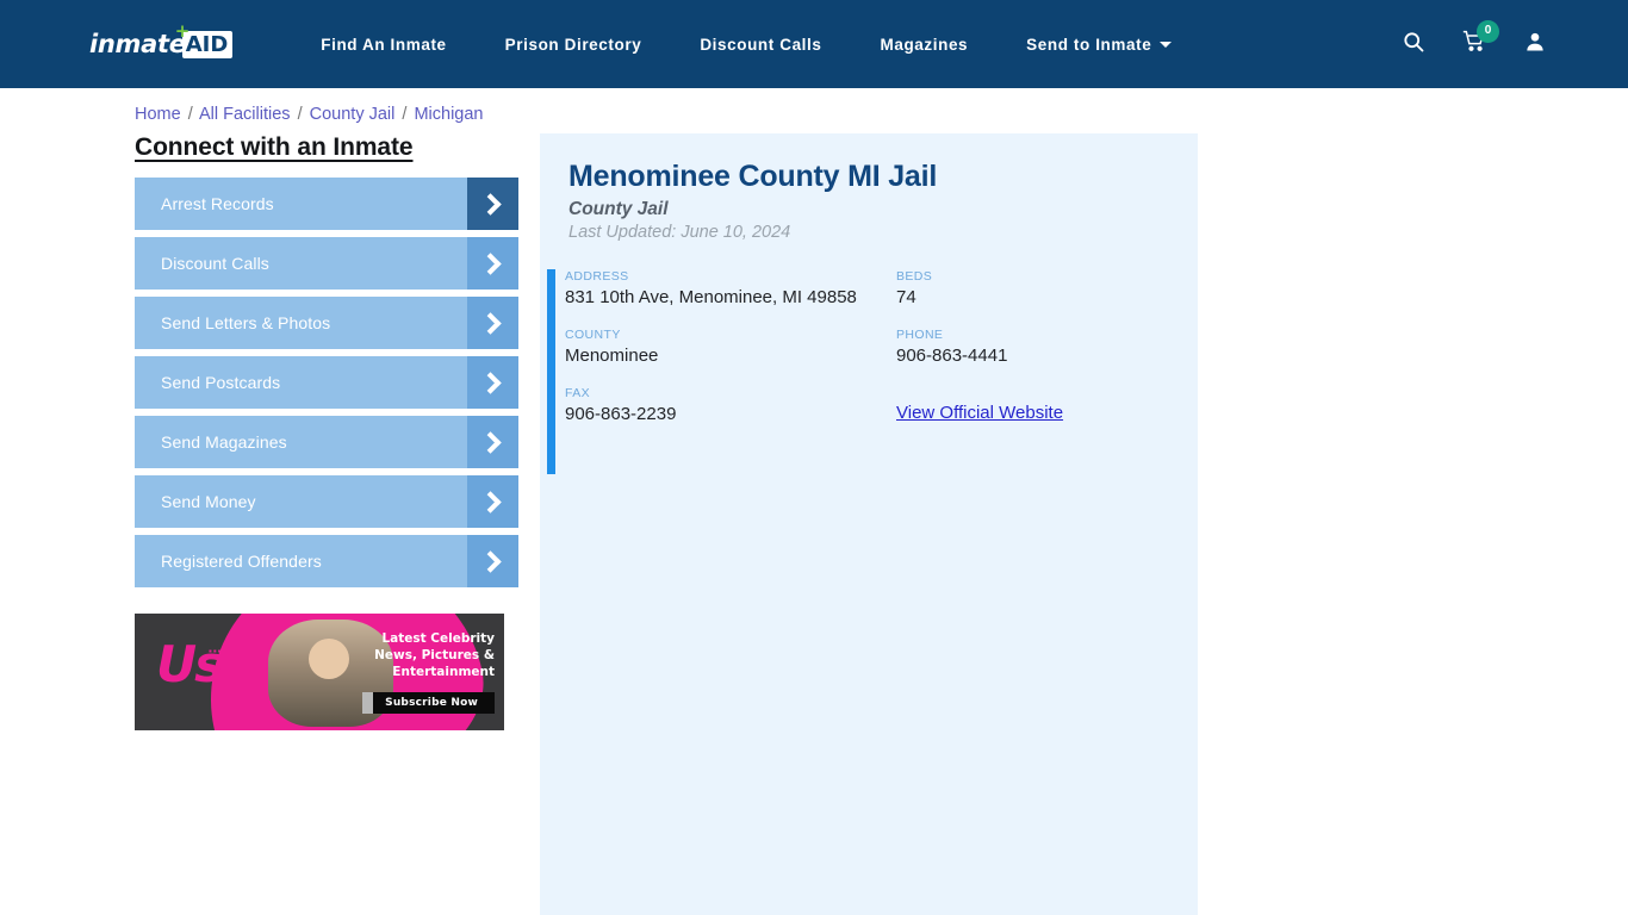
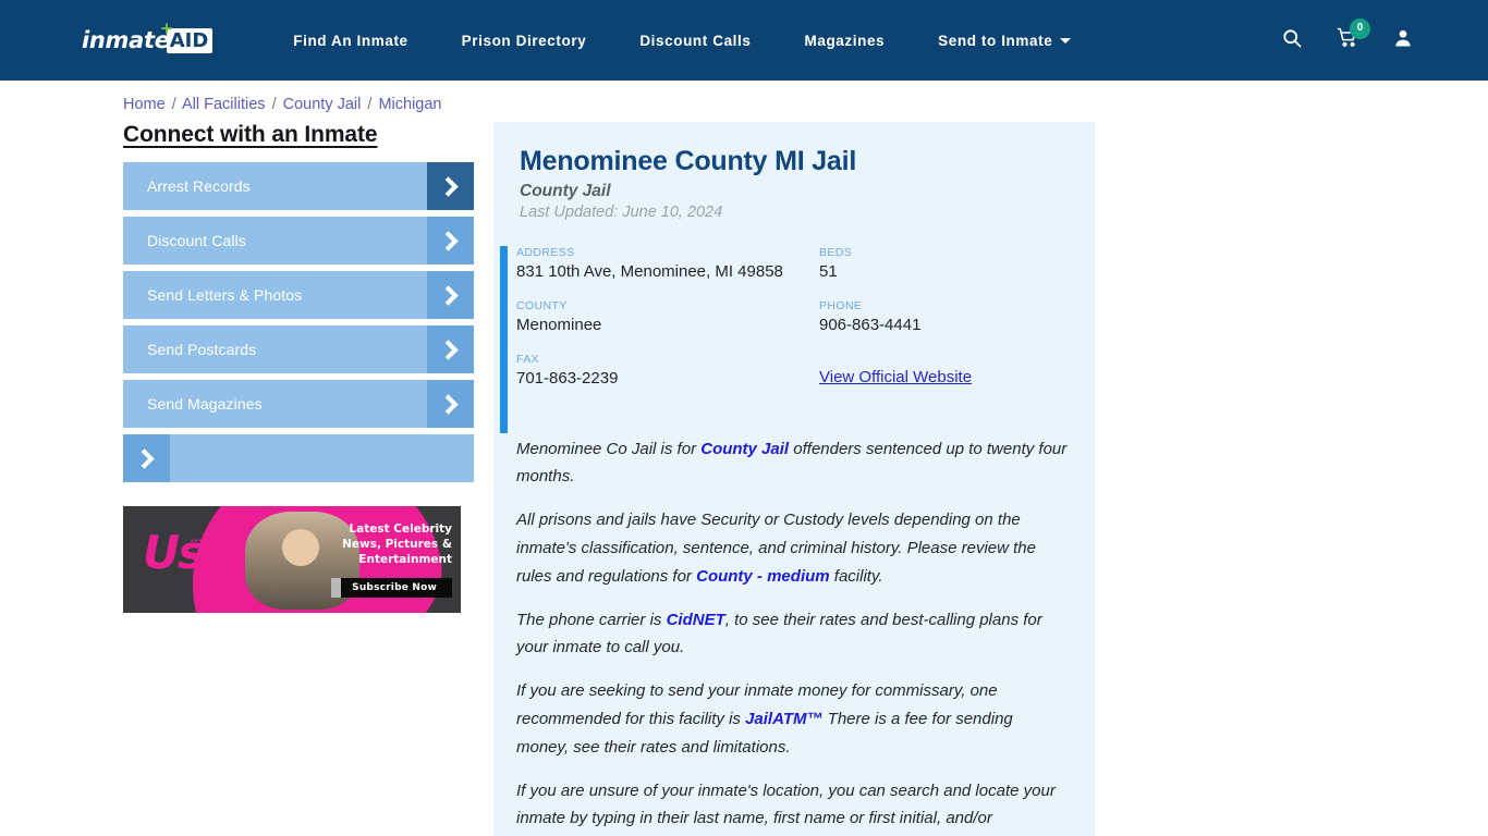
  inmate
  +
  AID
  Find An Inmate
  Prison Directory
  Discount Calls
  Magazines
  Send to Inmate
  0
  Home / All Facilities / County Jail / Michigan
  Connect with an Inmate
  Arrest Records
  Discount Calls
  Send Letters & Photos
  Send Postcards
  Send Magazines
- Send Money
- Registered Offenders
  Us
  ▪▪▪▪
  Latest Celebrity News, Pictures & Entertainment
  Subscribe Now
  Menominee County MI Jail
  County Jail
  Last Updated: June 10, 2024
  ADDRESS
  831 10th Ave, Menominee, MI 49858
  BEDS
- 74
+ 51
  COUNTY
  Menominee
  PHONE
  906-863-4441
  FAX
- 906-863-2239
+ 701-863-2239
  View Official Website
+ Menominee Co Jail is for County Jail offenders sentenced up to twenty four months.
+ All prisons and jails have Security or Custody levels depending on the inmate's classification, sentence, and criminal history. Please review the rules and regulations for County - medium facility.
+ The phone carrier is CidNET, to see their rates and best-calling plans for your inmate to call you.
+ If you are seeking to send your inmate money for commissary, one recommended for this facility is JailATM™ There is a fee for sending money, see their rates and limitations.
+ If you are unsure of your inmate's location, you can search and locate your inmate by typing in their last name, first name or first initial, and/or
